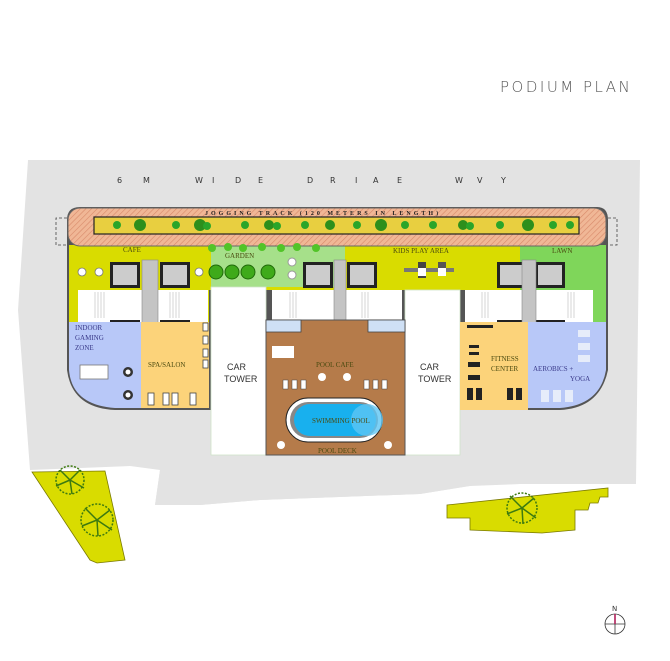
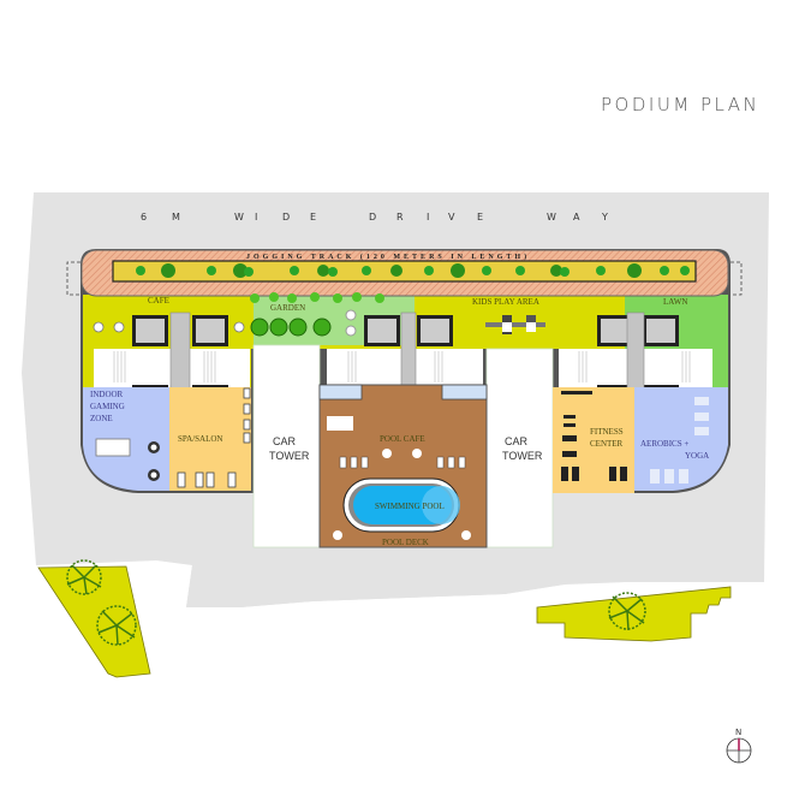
  PODIUM PLAN
  6
  M
  W
  I
  D
  E
  D
  R
  I
- A
+ V
  E
  W
- V
+ A
  Y
  CAFE
  GARDEN
  KIDS PLAY AREA
  LAWN
  INDOOR
  GAMING
  ZONE
  SPA/SALON
  CAR
  TOWER
  POOL CAFE
  SWIMMING POOL
  POOL DECK
  CAR
  TOWER
  FITNESS
  CENTER
  AEROBICS +
  YOGA
  N
